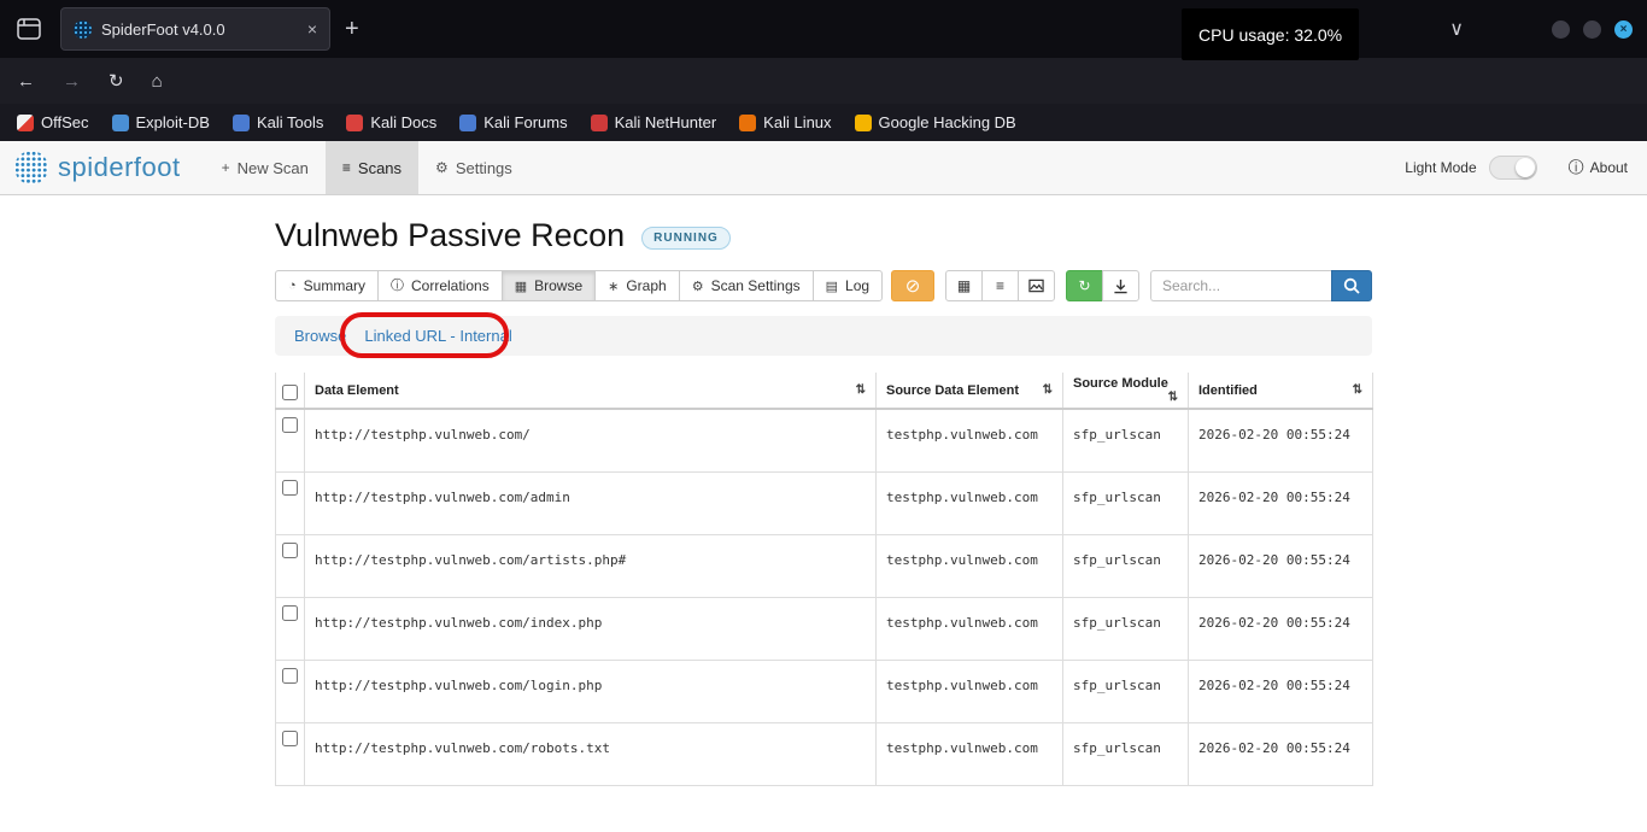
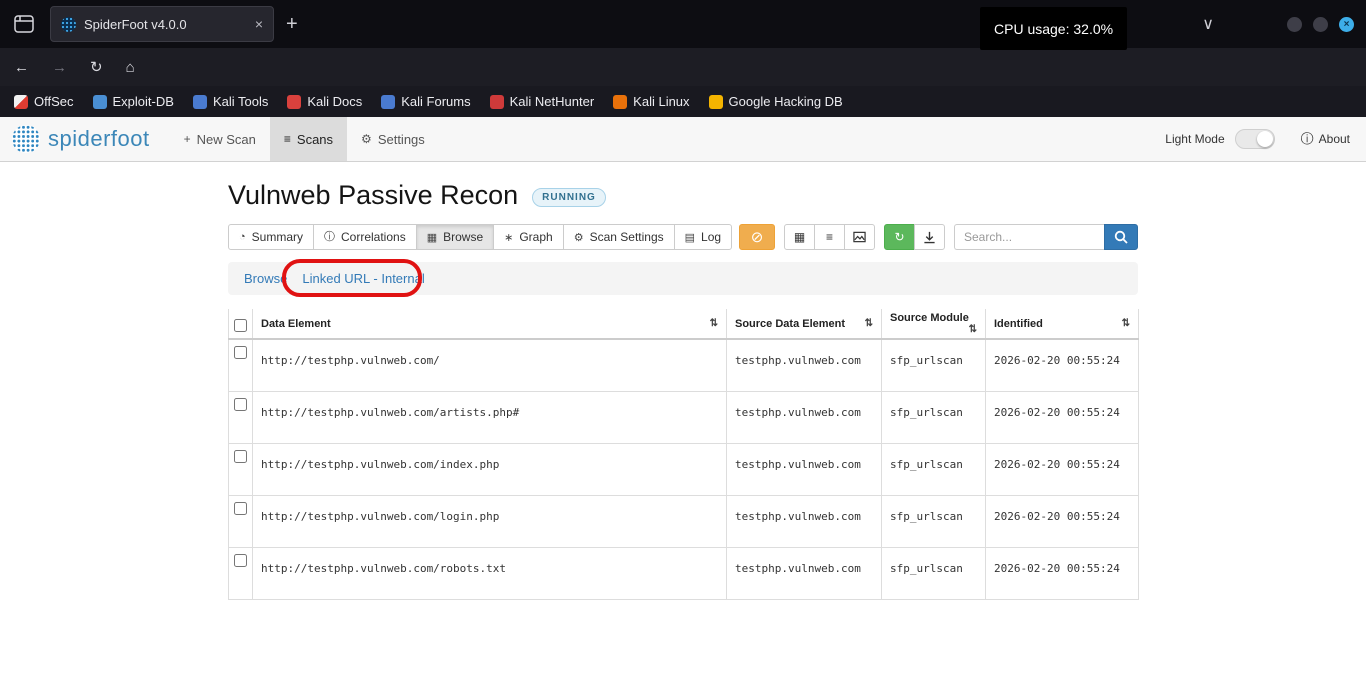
  SpiderFoot v4.0.0
  ×
  +
  ∨
  ×
  CPU usage: 32.0%
  ←
  →
  ↻
  ⌂
  OffSec
  Exploit-DB
  Kali Tools
  Kali Docs
  Kali Forums
  Kali NetHunter
  Kali Linux
  Google Hacking DB
  spiderfoot
  +
  New Scan
  ≡
  Scans
  ⚙
  Settings
  Light Mode
  ⓘ
  About
  Vulnweb Passive Recon
  RUNNING
  ◔
  Summary
  ⓘ
  Correlations
  ▦
  Browse
  ∗
  Graph
  ⚙
  Scan Settings
  ▤
  Log
  ⊘
  ▦
  ≡
  ↻
  Search...
  Browse
  Linked URL - Internal
  	Data Element ⇅	Source Data Element ⇅	Source Module ⇅	Identified ⇅
  	http://testphp.vulnweb.com/	testphp.vulnweb.com	sfp_urlscan	2026-02-20 00:55:24
- 	http://testphp.vulnweb.com/admin	testphp.vulnweb.com	sfp_urlscan	2026-02-20 00:55:24
  	http://testphp.vulnweb.com/artists.php#	testphp.vulnweb.com	sfp_urlscan	2026-02-20 00:55:24
  	http://testphp.vulnweb.com/index.php	testphp.vulnweb.com	sfp_urlscan	2026-02-20 00:55:24
  	http://testphp.vulnweb.com/login.php	testphp.vulnweb.com	sfp_urlscan	2026-02-20 00:55:24
  	http://testphp.vulnweb.com/robots.txt	testphp.vulnweb.com	sfp_urlscan	2026-02-20 00:55:24
